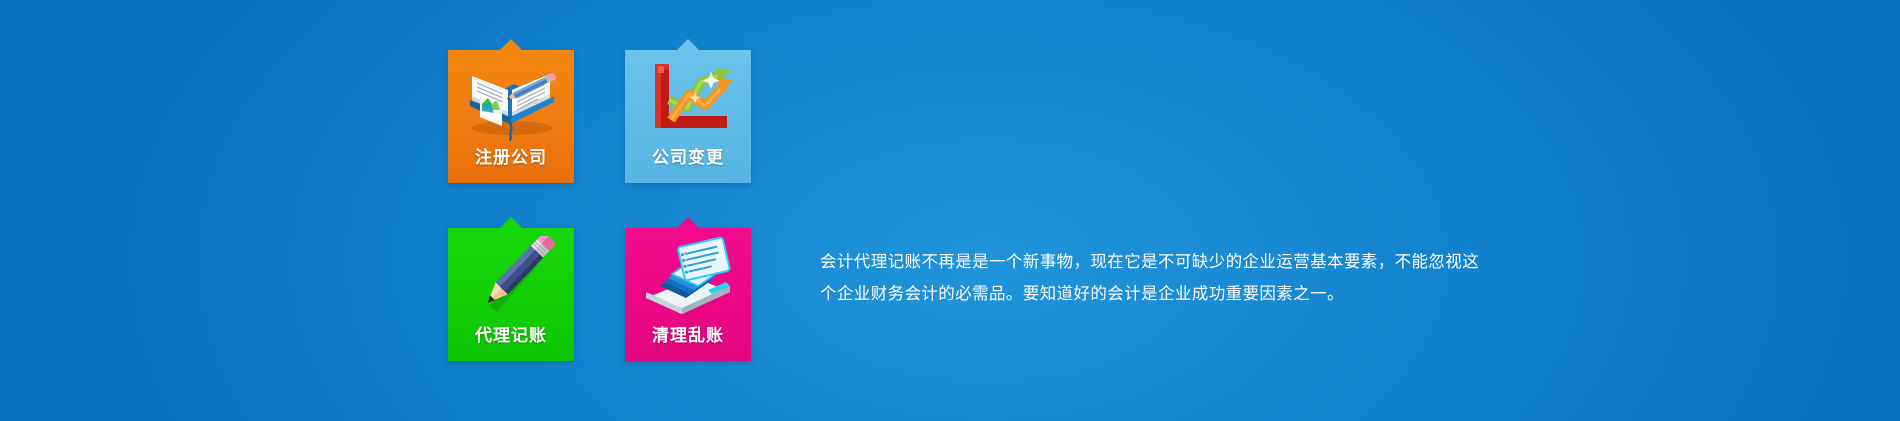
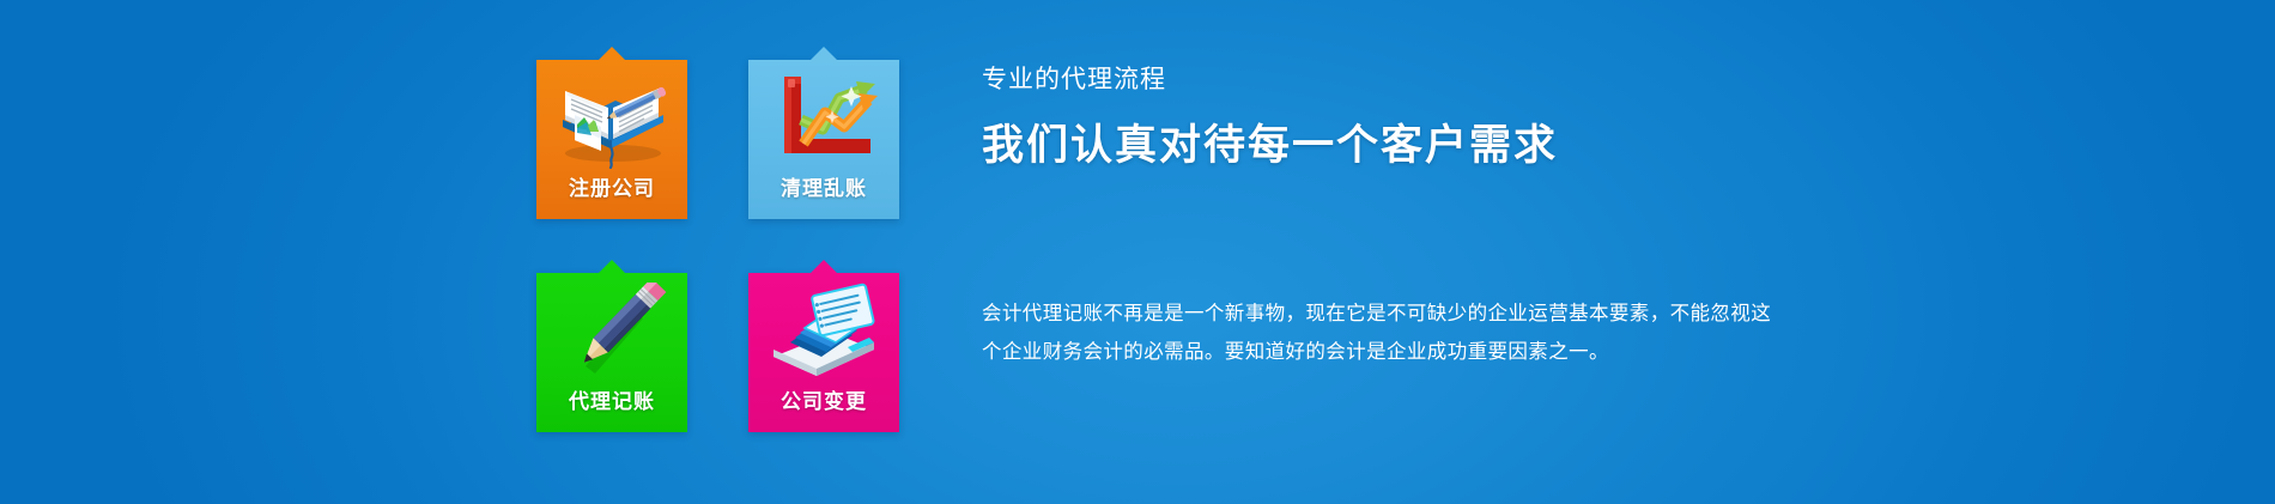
  注册公司
- 公司变更
+ 清理乱账
  代理记账
- 清理乱账
+ 公司变更
+ 专业的代理流程
+ 我们认真对待每一个客户需求
  会计代理记账不再是是一个新事物，现在它是不可缺少的企业运营基本要素，不能忽视这个企业财务会计的必需品。要知道好的会计是企业成功重要因素之一。
